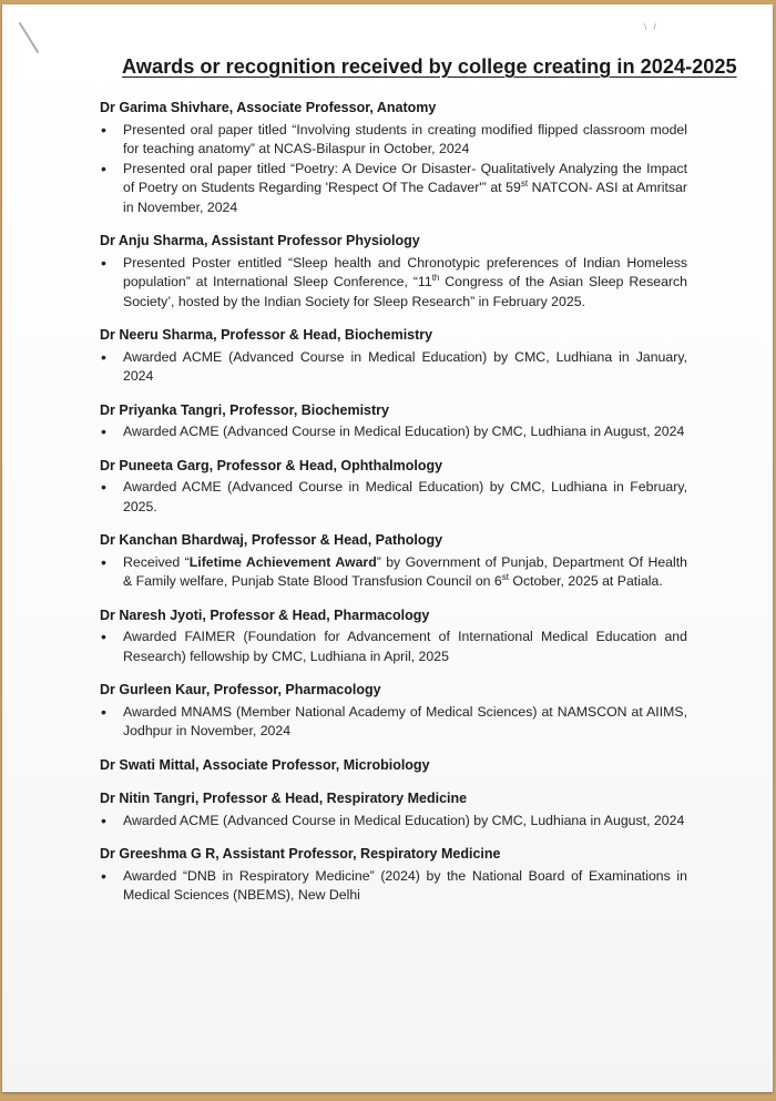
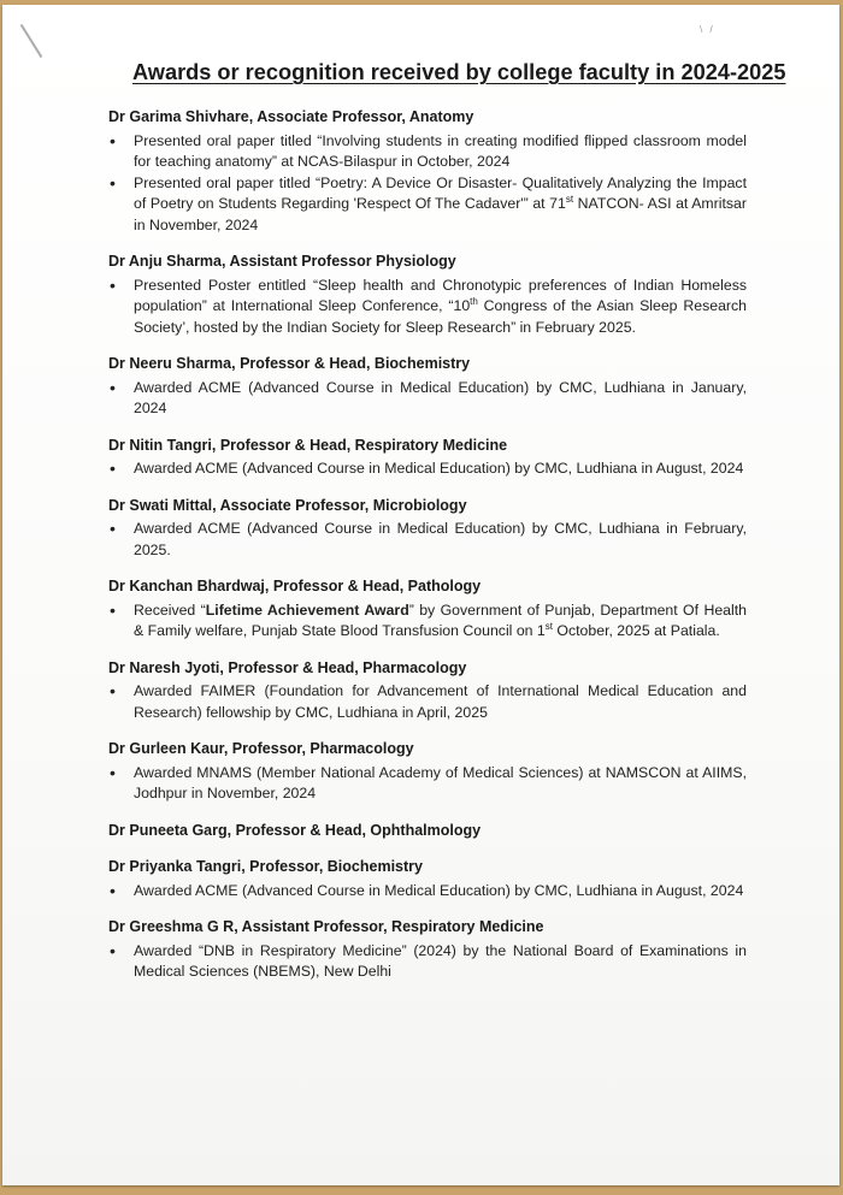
  \ /
- Awards or recognition received by college creating in 2024-2025
+ Awards or recognition received by college faculty in 2024-2025
  Dr Garima Shivhare, Associate Professor, Anatomy
  Presented oral paper titled “Involving students in creating modified flipped classroom model for teaching anatomy” at NCAS-Bilaspur in October, 2024
- Presented oral paper titled “Poetry: A Device Or Disaster- Qualitatively Analyzing the Impact of Poetry on Students Regarding 'Respect Of The Cadaver'” at 59st NATCON- ASI at Amritsar in November, 2024
+ Presented oral paper titled “Poetry: A Device Or Disaster- Qualitatively Analyzing the Impact of Poetry on Students Regarding 'Respect Of The Cadaver'” at 71st NATCON- ASI at Amritsar in November, 2024
  Dr Anju Sharma, Assistant Professor Physiology
- Presented Poster entitled “Sleep health and Chronotypic preferences of Indian Homeless population” at International Sleep Conference, “11th Congress of the Asian Sleep Research Society’, hosted by the Indian Society for Sleep Research” in February 2025.
+ Presented Poster entitled “Sleep health and Chronotypic preferences of Indian Homeless population” at International Sleep Conference, “10th Congress of the Asian Sleep Research Society’, hosted by the Indian Society for Sleep Research” in February 2025.
  Dr Neeru Sharma, Professor & Head, Biochemistry
  Awarded ACME (Advanced Course in Medical Education) by CMC, Ludhiana in January, 2024
- Dr Priyanka Tangri, Professor, Biochemistry
+ Dr Nitin Tangri, Professor & Head, Respiratory Medicine
  Awarded ACME (Advanced Course in Medical Education) by CMC, Ludhiana in August, 2024
- Dr Puneeta Garg, Professor & Head, Ophthalmology
+ Dr Swati Mittal, Associate Professor, Microbiology
  Awarded ACME (Advanced Course in Medical Education) by CMC, Ludhiana in February, 2025.
  Dr Kanchan Bhardwaj, Professor & Head, Pathology
- Received “Lifetime Achievement Award” by Government of Punjab, Department Of Health & Family welfare, Punjab State Blood Transfusion Council on 6st October, 2025 at Patiala.
+ Received “Lifetime Achievement Award” by Government of Punjab, Department Of Health & Family welfare, Punjab State Blood Transfusion Council on 1st October, 2025 at Patiala.
  Dr Naresh Jyoti, Professor & Head, Pharmacology
  Awarded FAIMER (Foundation for Advancement of International Medical Education and Research) fellowship by CMC, Ludhiana in April, 2025
  Dr Gurleen Kaur, Professor, Pharmacology
  Awarded MNAMS (Member National Academy of Medical Sciences) at NAMSCON at AIIMS, Jodhpur in November, 2024
- Dr Swati Mittal, Associate Professor, Microbiology
+ Dr Puneeta Garg, Professor & Head, Ophthalmology
- Dr Nitin Tangri, Professor & Head, Respiratory Medicine
+ Dr Priyanka Tangri, Professor, Biochemistry
  Awarded ACME (Advanced Course in Medical Education) by CMC, Ludhiana in August, 2024
  Dr Greeshma G R, Assistant Professor, Respiratory Medicine
  Awarded “DNB in Respiratory Medicine” (2024) by the National Board of Examinations in Medical Sciences (NBEMS), New Delhi
